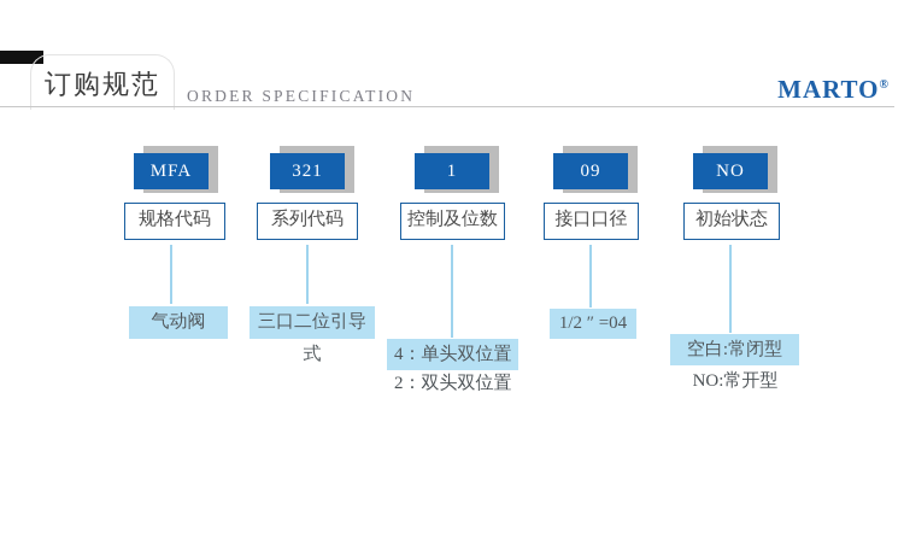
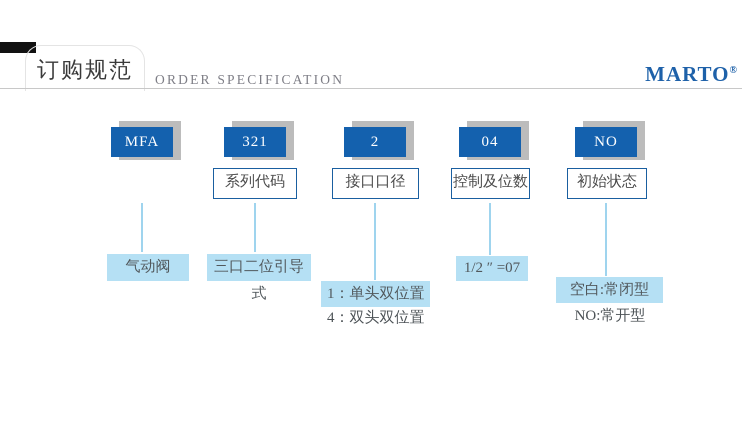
  订购规范
  ORDER SPECIFICATION
  MARTO®
  MFA
- 规格代码
  气动阀
  321
  系列代码
  三口二位引导式
- 1
+ 2
- 控制及位数
+ 接口口径
- 4：单头双位置
+ 1：单头双位置
- 2：双头双位置
+ 4：双头双位置
- 09
+ 04
- 接口口径
+ 控制及位数
- 1/2 ″ =04
+ 1/2 ″ =07
  NO
  初始状态
  空白:常闭型
  NO:常开型
